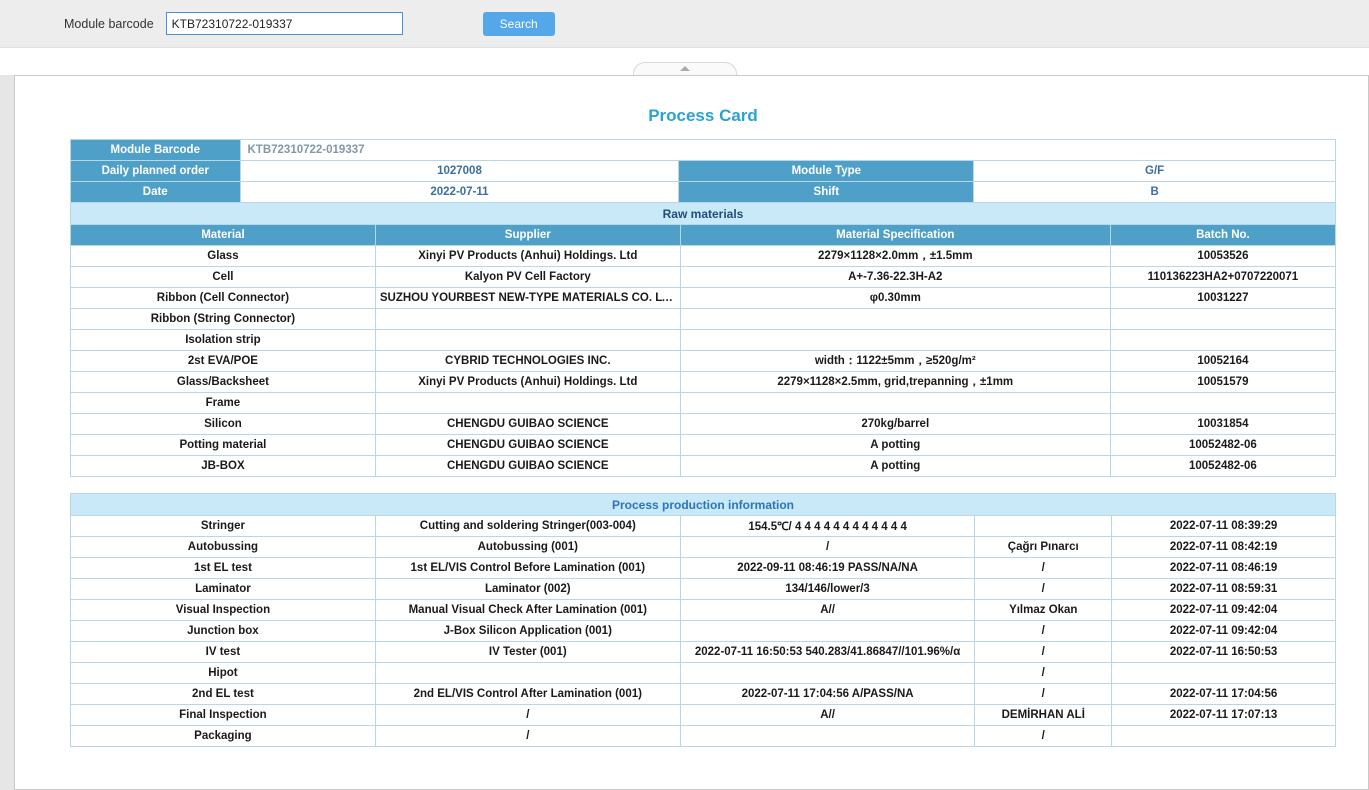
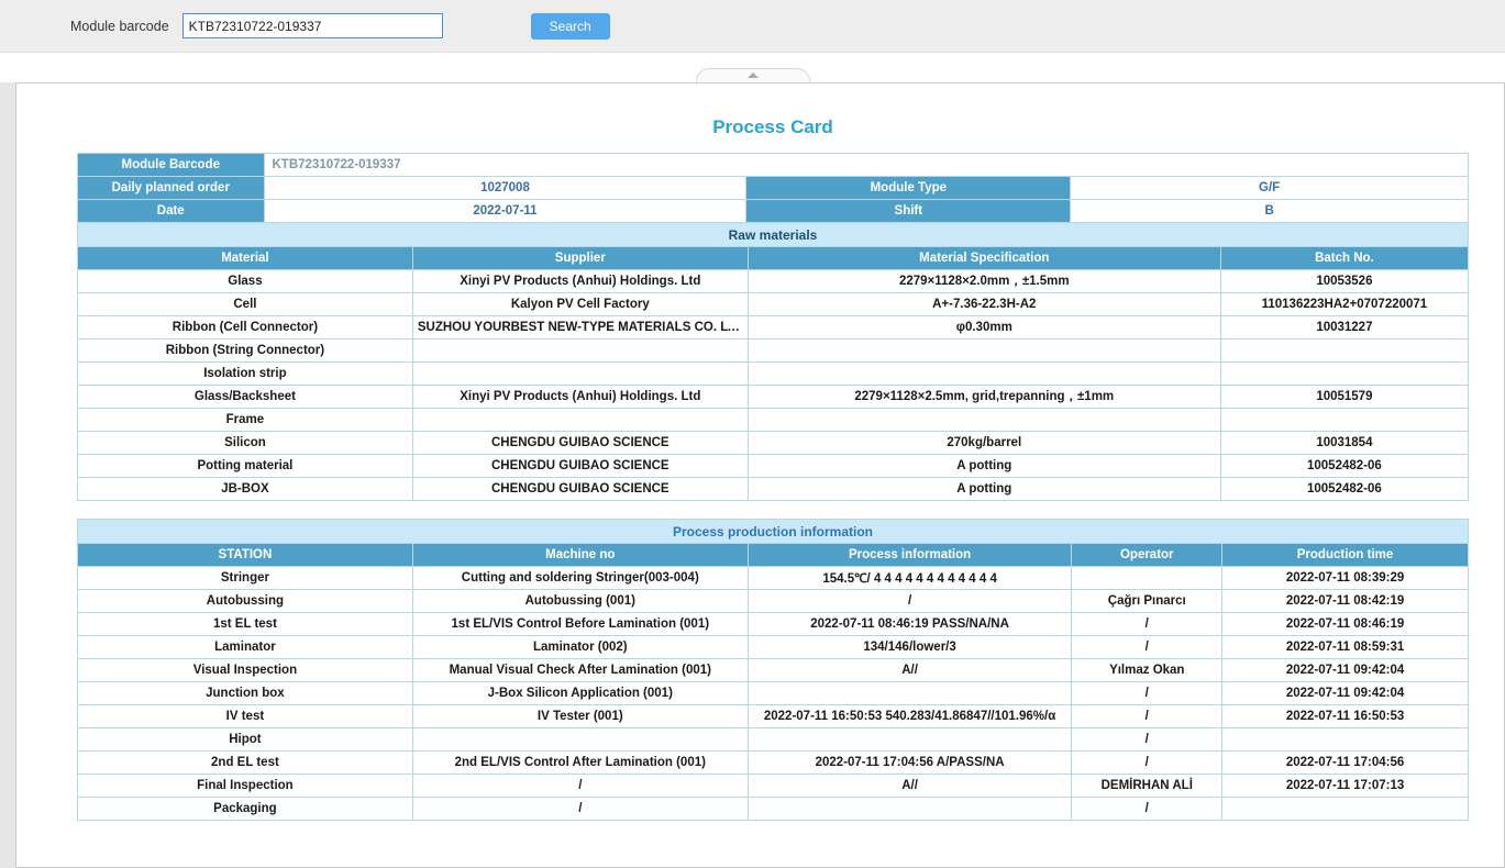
  Module barcode
  KTB72310722-019337
  Search
  Process Card
  Module Barcode	KTB72310722-019337
  Daily planned order	1027008	Module Type	G/F
  Date	2022-07-11	Shift	B
  Raw materials
  Material	Supplier	Material Specification	Batch No.
  Glass	Xinyi PV Products (Anhui) Holdings. Ltd	2279×1128×2.0mm，±1.5mm	10053526
  Cell	Kalyon PV Cell Factory	A+-7.36-22.3H-A2	110136223HA2+0707220071
  Ribbon (Cell Connector)	SUZHOU YOURBEST NEW-TYPE MATERIALS CO. LTD	φ0.30mm	10031227
  Ribbon (String Connector)
  Isolation strip
- 2st EVA/POE	CYBRID TECHNOLOGIES INC.	width：1122±5mm，≥520g/m²	10052164
  Glass/Backsheet	Xinyi PV Products (Anhui) Holdings. Ltd	2279×1128×2.5mm, grid,trepanning，±1mm	10051579
  Frame
  Silicon	CHENGDU GUIBAO SCIENCE	270kg/barrel	10031854
  Potting material	CHENGDU GUIBAO SCIENCE	A potting	10052482-06
  JB-BOX	CHENGDU GUIBAO SCIENCE	A potting	10052482-06
  Process production information
+ STATION	Machine no	Process information	Operator	Production time
  Stringer	Cutting and soldering Stringer(003-004)	154.5℃/ 4 4 4 4 4 4 4 4 4 4 4 4		2022-07-11 08:39:29
  Autobussing	Autobussing (001)	/	Çağrı Pınarcı	2022-07-11 08:42:19
- 1st EL test	1st EL/VIS Control Before Lamination (001)	2022-09-11 08:46:19 PASS/NA/NA	/	2022-07-11 08:46:19
+ 1st EL test	1st EL/VIS Control Before Lamination (001)	2022-07-11 08:46:19 PASS/NA/NA	/	2022-07-11 08:46:19
  Laminator	Laminator (002)	134/146/lower/3	/	2022-07-11 08:59:31
  Visual Inspection	Manual Visual Check After Lamination (001)	A//	Yılmaz Okan	2022-07-11 09:42:04
  Junction box	J-Box Silicon Application (001)		/	2022-07-11 09:42:04
  IV test	IV Tester (001)	2022-07-11 16:50:53 540.283/41.86847//101.96%/α	/	2022-07-11 16:50:53
  Hipot			/
  2nd EL test	2nd EL/VIS Control After Lamination (001)	2022-07-11 17:04:56 A/PASS/NA	/	2022-07-11 17:04:56
  Final Inspection	/	A//	DEMİRHAN ALİ	2022-07-11 17:07:13
  Packaging	/		/
